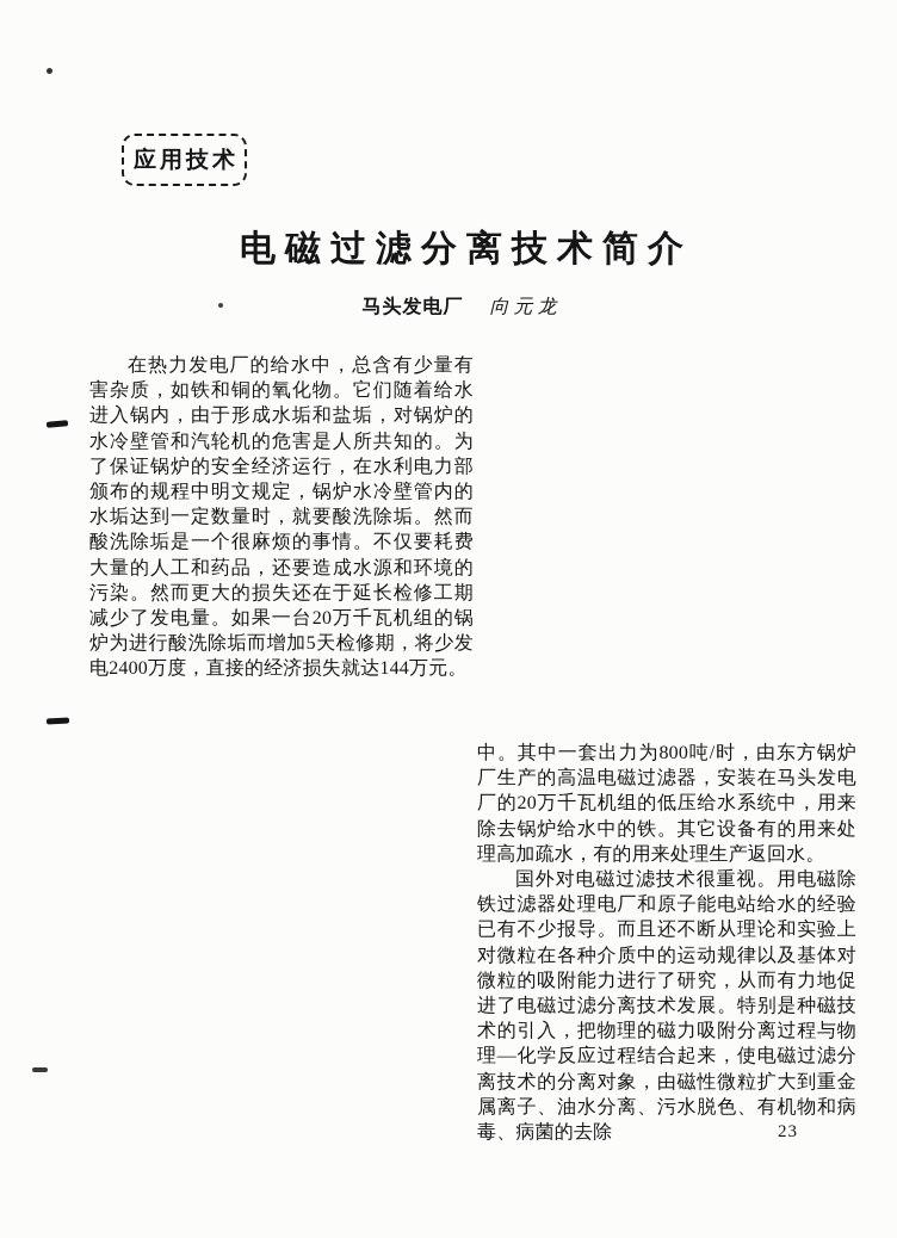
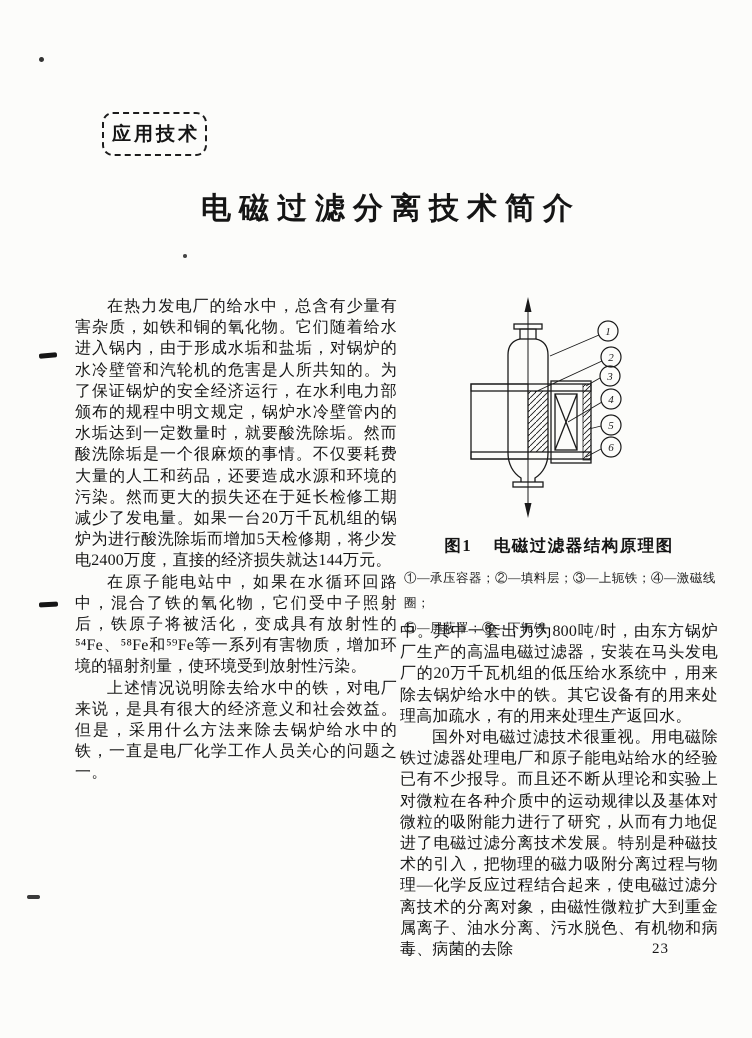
  应用技术
  电磁过滤分离技术简介
- 马头发电厂 向元龙
  在热力发电厂的给水中，总含有少量有害杂质，如铁和铜的氧化物。它们随着给水进入锅内，由于形成水垢和盐垢，对锅炉的水冷壁管和汽轮机的危害是人所共知的。为了保证锅炉的安全经济运行，在水利电力部颁布的规程中明文规定，锅炉水冷壁管内的水垢达到一定数量时，就要酸洗除垢。然而酸洗除垢是一个很麻烦的事情。不仅要耗费大量的人工和药品，还要造成水源和环境的污染。然而更大的损失还在于延长检修工期减少了发电量。如果一台20万千瓦机组的锅炉为进行酸洗除垢而增加5天检修期，将少发电2400万度，直接的经济损失就达144万元。
+ 在原子能电站中，如果在水循环回路中，混合了铁的氧化物，它们受中子照射后，铁原子将被活化，变成具有放射性的⁵⁴Fe、⁵⁸Fe和⁵⁹Fe等一系列有害物质，增加环境的辐射剂量，使环境受到放射性污染。
+ 上述情况说明除去给水中的铁，对电厂来说，是具有很大的经济意义和社会效益。但是，采用什么方法来除去锅炉给水中的铁，一直是电厂化学工作人员关心的问题之一。
+ 1
+ 2
+ 3
+ 4
+ 5
+ 6
+ 图1 电磁过滤器结构原理图
+ ①—承压容器；②—填料层；③—上轭铁；④—激磁线圈；
+ ⑤—屏蔽罩；⑥—下轭铁
  中。其中一套出力为800吨/时，由东方锅炉厂生产的高温电磁过滤器，安装在马头发电厂的20万千瓦机组的低压给水系统中，用来除去锅炉给水中的铁。其它设备有的用来处理高加疏水，有的用来处理生产返回水。
  国外对电磁过滤技术很重视。用电磁除铁过滤器处理电厂和原子能电站给水的经验已有不少报导。而且还不断从理论和实验上对微粒在各种介质中的运动规律以及基体对微粒的吸附能力进行了研究，从而有力地促进了电磁过滤分离技术发展。特别是种磁技术的引入，把物理的磁力吸附分离过程与物理—化学反应过程结合起来，使电磁过滤分离技术的分离对象，由磁性微粒扩大到重金属离子、油水分离、污水脱色、有机物和病毒、病菌的去除
  23
